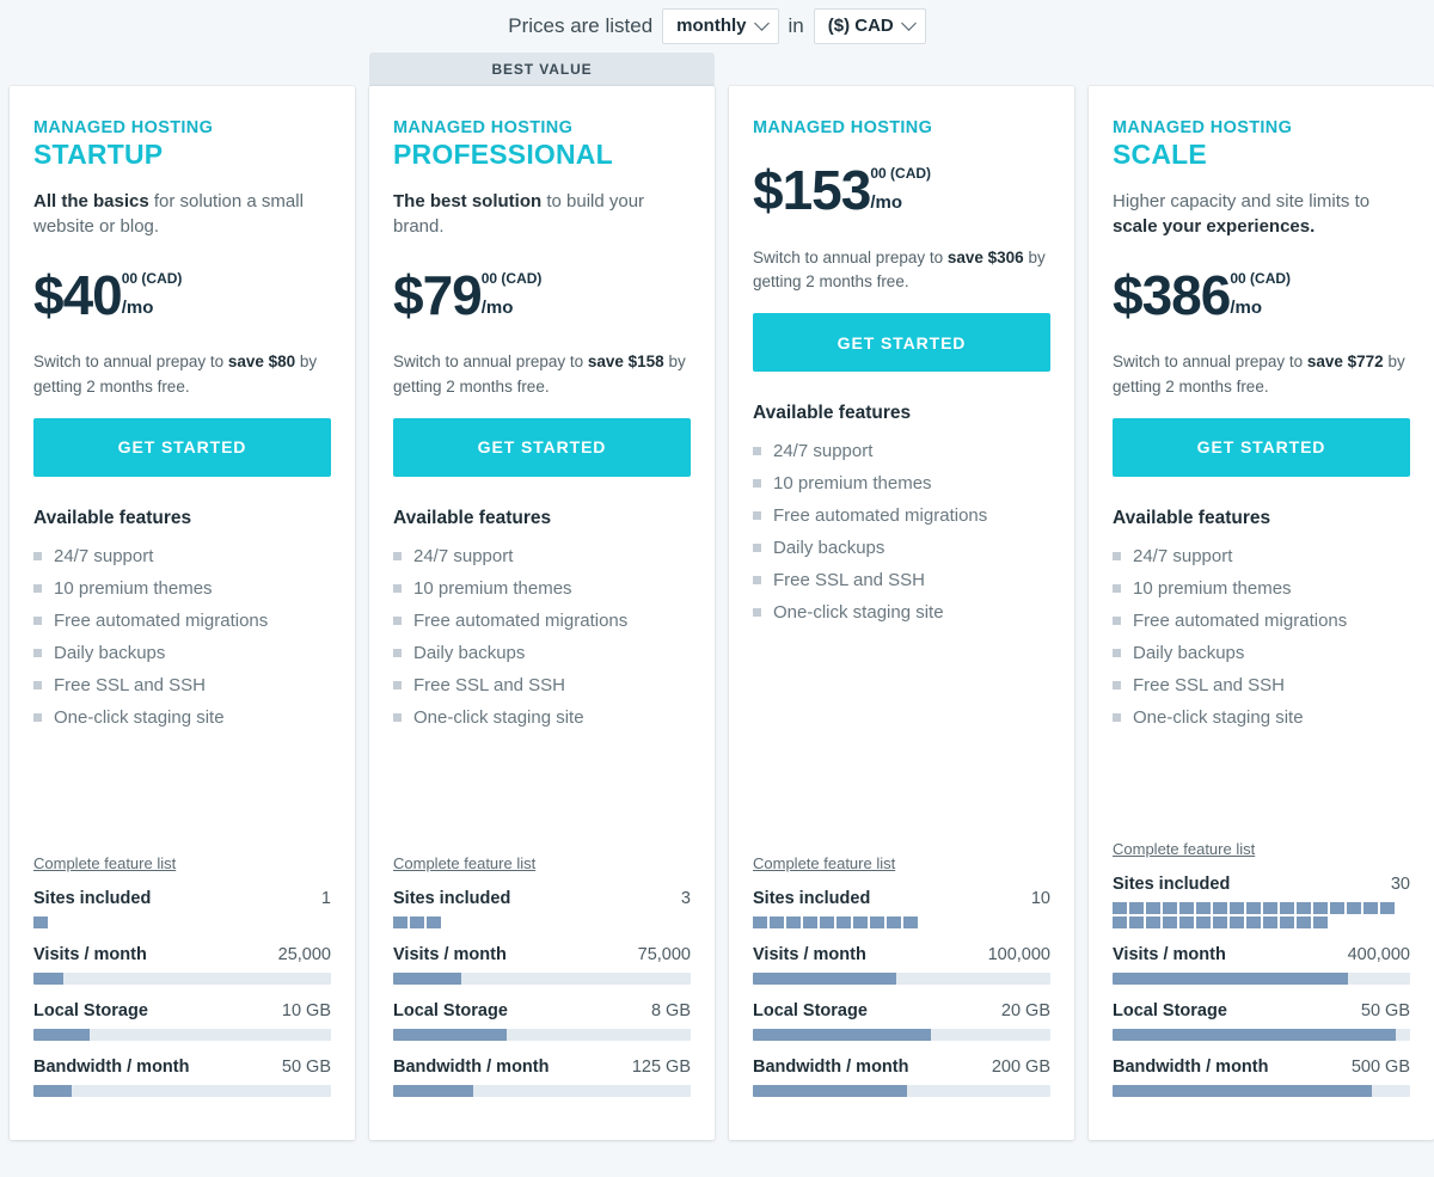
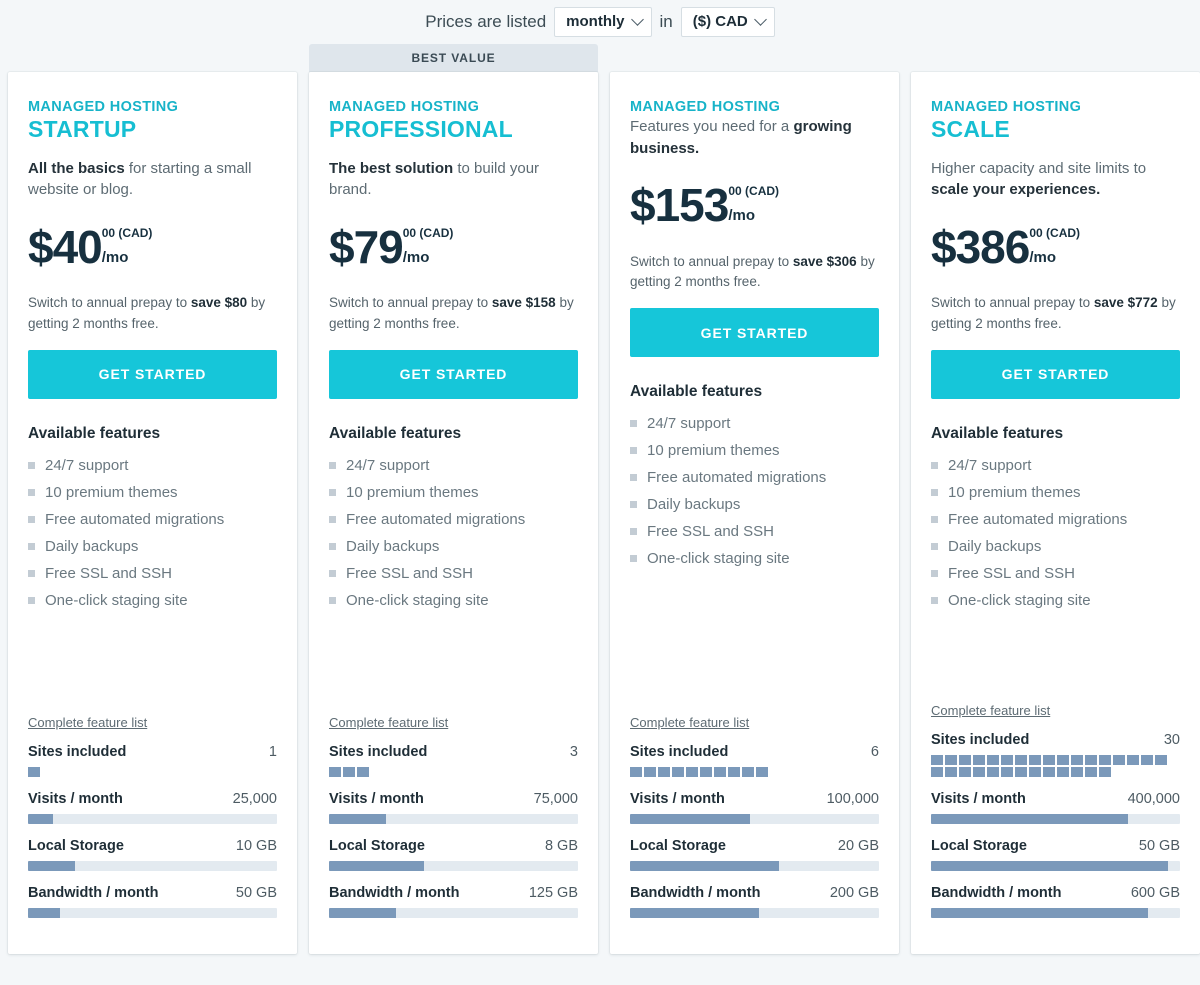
  Prices are listed
  monthly
  in
  ($) CAD
  MANAGED HOSTING
  STARTUP
- All the basics for solution a small website or blog.
+ All the basics for starting a small website or blog.
  $40
  00 (CAD)
  /mo
  Switch to annual prepay to save $80 by getting 2 months free.
  GET STARTED
  Available features
  24/7 support
  10 premium themes
  Free automated migrations
  Daily backups
  Free SSL and SSH
  One-click staging site
  Complete feature list
  Sites included
  1
  Visits / month
  25,000
  Local Storage
  10 GB
  Bandwidth / month
  50 GB
  BEST VALUE
  MANAGED HOSTING
  PROFESSIONAL
  The best solution to build your brand.
  $79
  00 (CAD)
  /mo
  Switch to annual prepay to save $158 by getting 2 months free.
  GET STARTED
  Available features
  24/7 support
  10 premium themes
  Free automated migrations
  Daily backups
  Free SSL and SSH
  One-click staging site
  Complete feature list
  Sites included
  3
  Visits / month
  75,000
  Local Storage
  8 GB
  Bandwidth / month
  125 GB
  MANAGED HOSTING
+ Features you need for a growing business.
  $153
  00 (CAD)
  /mo
  Switch to annual prepay to save $306 by getting 2 months free.
  GET STARTED
  Available features
  24/7 support
  10 premium themes
  Free automated migrations
  Daily backups
  Free SSL and SSH
  One-click staging site
  Complete feature list
  Sites included
- 10
+ 6
  Visits / month
  100,000
  Local Storage
  20 GB
  Bandwidth / month
  200 GB
  MANAGED HOSTING
  SCALE
  Higher capacity and site limits to scale your experiences.
  $386
  00 (CAD)
  /mo
  Switch to annual prepay to save $772 by getting 2 months free.
  GET STARTED
  Available features
  24/7 support
  10 premium themes
  Free automated migrations
  Daily backups
  Free SSL and SSH
  One-click staging site
  Complete feature list
  Sites included
  30
  Visits / month
  400,000
  Local Storage
  50 GB
  Bandwidth / month
- 500 GB
+ 600 GB
